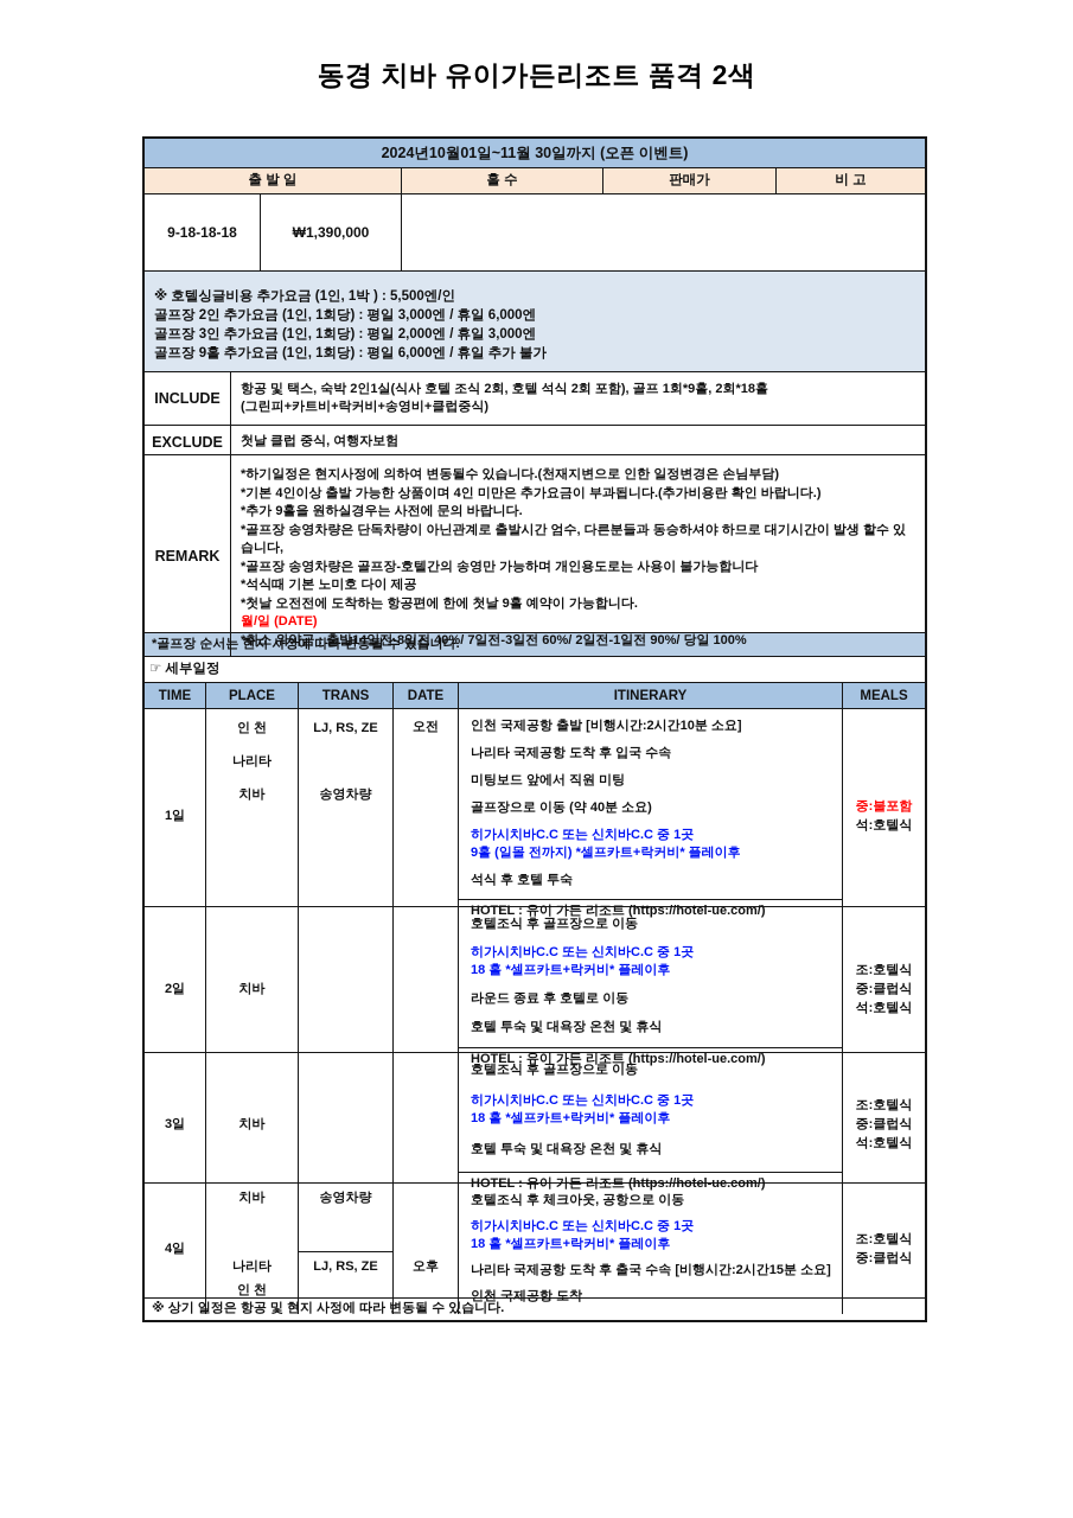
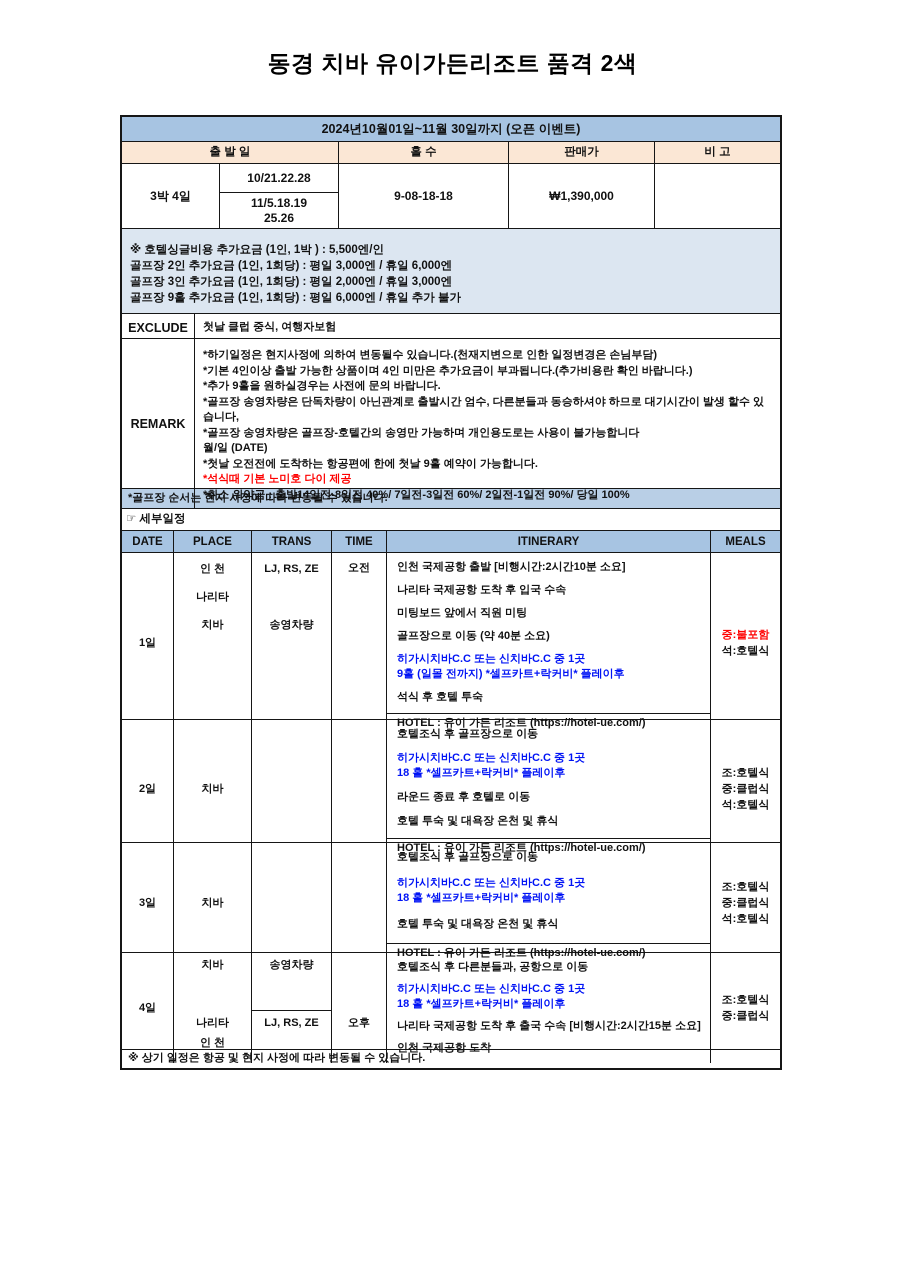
  동경 치바 유이가든리조트 품격 2색
  2024년10월01일~11월 30일까지 (오픈 이벤트)
  출 발 일
  홀 수
  판매가
  비 고
+ 3박 4일
+ 10/21.22.28
+ 11/5.18.19
+ 25.26
- 9-18-18-18
+ 9-08-18-18
  ₩1,390,000
  ※ 호텔싱글비용 추가요금 (1인, 1박 ) : 5,500엔/인
  골프장 2인 추가요금 (1인, 1회당) : 평일 3,000엔 / 휴일 6,000엔
  골프장 3인 추가요금 (1인, 1회당) : 평일 2,000엔 / 휴일 3,000엔
  골프장 9홀 추가요금 (1인, 1회당) : 평일 6,000엔 / 휴일 추가 불가
- INCLUDE
- 항공 및 택스, 숙박 2인1실(식사 호텔 조식 2회, 호텔 석식 2회 포함), 골프 1회*9홀, 2회*18홀
- (그린피+카트비+락커비+송영비+클럽중식)
  EXCLUDE
  첫날 클럽 중식, 여행자보험
  REMARK
  *하기일정은 현지사정에 의하여 변동될수 있습니다.(천재지변으로 인한 일정변경은 손님부담)
  *기본 4인이상 출발 가능한 상품이며 4인 미만은 추가요금이 부과됩니다.(추가비용란 확인 바랍니다.)
  *추가 9홀을 원하실경우는 사전에 문의 바랍니다.
  *골프장 송영차량은 단독차량이 아닌관계로 출발시간 엄수, 다른분들과 동승하셔야 하므로 대기시간이 발생 할수 있습니다,
  *골프장 송영차량은 골프장-호텔간의 송영만 가능하며 개인용도로는 사용이 불가능합니다
- *석식때 기본 노미호 다이 제공
+ 월/일 (DATE)
  *첫날 오전전에 도착하는 항공편에 한에 첫날 9홀 예약이 가능합니다.
- 월/일 (DATE)
+ *석식때 기본 노미호 다이 제공
  *골프장 순서는 현지 사정에 따라 변동될 수 있습니다.
  ☞ 세부일정
- TIME
+ DATE
  PLACE
  TRANS
- DATE
+ TIME
  ITINERARY
  MEALS
  1일
  인 천
  나리타
  치바
  LJ, RS, ZE
  송영차량
  오전
  인천 국제공항 출발 [비행시간:2시간10분 소요]
  나리타 국제공항 도착 후 입국 수속
  미팅보드 앞에서 직원 미팅
  골프장으로 이동 (약 40분 소요)
  히가시치바C.C 또는 신치바C.C 중 1곳
  9홀 (일몰 전까지) *셀프카트+락커비* 플레이후
  석식 후 호텔 투숙
  HOTEL : 유이 가든 리조트 (https://hotel-ue.com/)
  중:불포함
  석:호텔식
  2일
  치바
  호텔조식 후 골프장으로 이동
  히가시치바C.C 또는 신치바C.C 중 1곳
  18 홀 *셀프카트+락커비* 플레이후
  라운드 종료 후 호텔로 이동
  호텔 투숙 및 대욕장 온천 및 휴식
  HOTEL : 유이 가든 리조트 (https://hotel-ue.com/)
  조:호텔식
  중:클럽식
  석:호텔식
  3일
  치바
  호텔조식 후 골프장으로 이동
  히가시치바C.C 또는 신치바C.C 중 1곳
  18 홀 *셀프카트+락커비* 플레이후
  호텔 투숙 및 대욕장 온천 및 휴식
  HOTEL : 유이 가든 리조트 (https://hotel-ue.com/)
  조:호텔식
  중:클럽식
  석:호텔식
  4일
  치바
  나리타
  인 천
  송영차량
  LJ, RS, ZE
  오후
- 호텔조식 후 체크아웃, 공항으로 이동
+ 호텔조식 후 다른분들과, 공항으로 이동
  히가시치바C.C 또는 신치바C.C 중 1곳
  18 홀 *셀프카트+락커비* 플레이후
  나리타 국제공항 도착 후 출국 수속 [비행시간:2시간15분 소요]
  인천 국제공항 도착
  조:호텔식
  중:클럽식
  ※ 상기 일정은 항공 및 현지 사정에 따라 변동될 수 있습니다.
